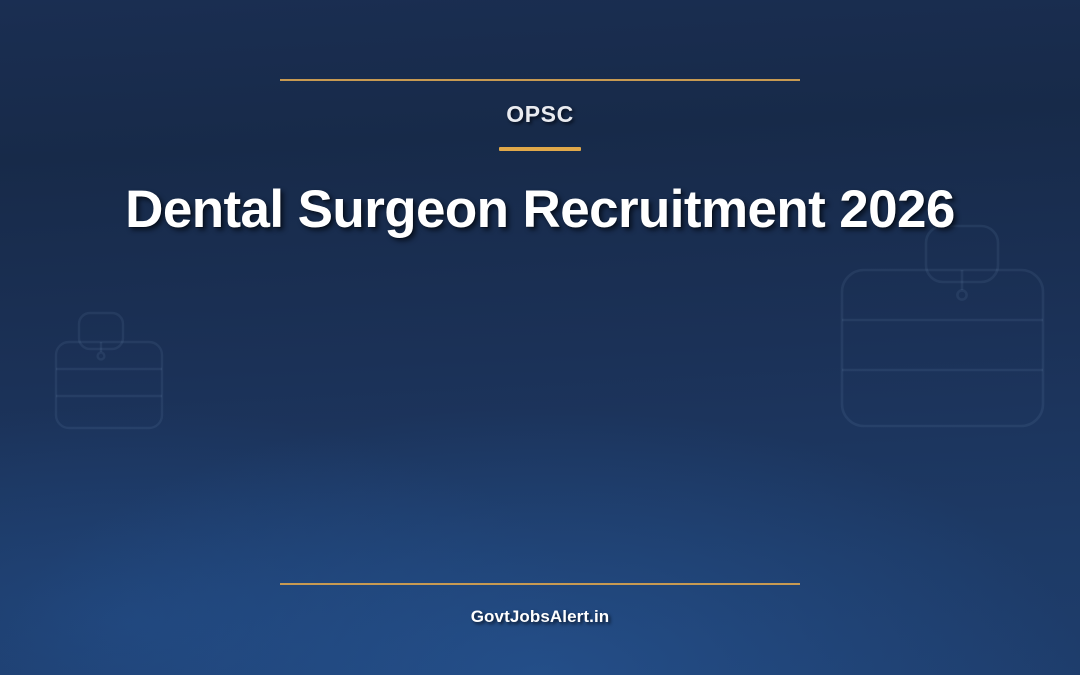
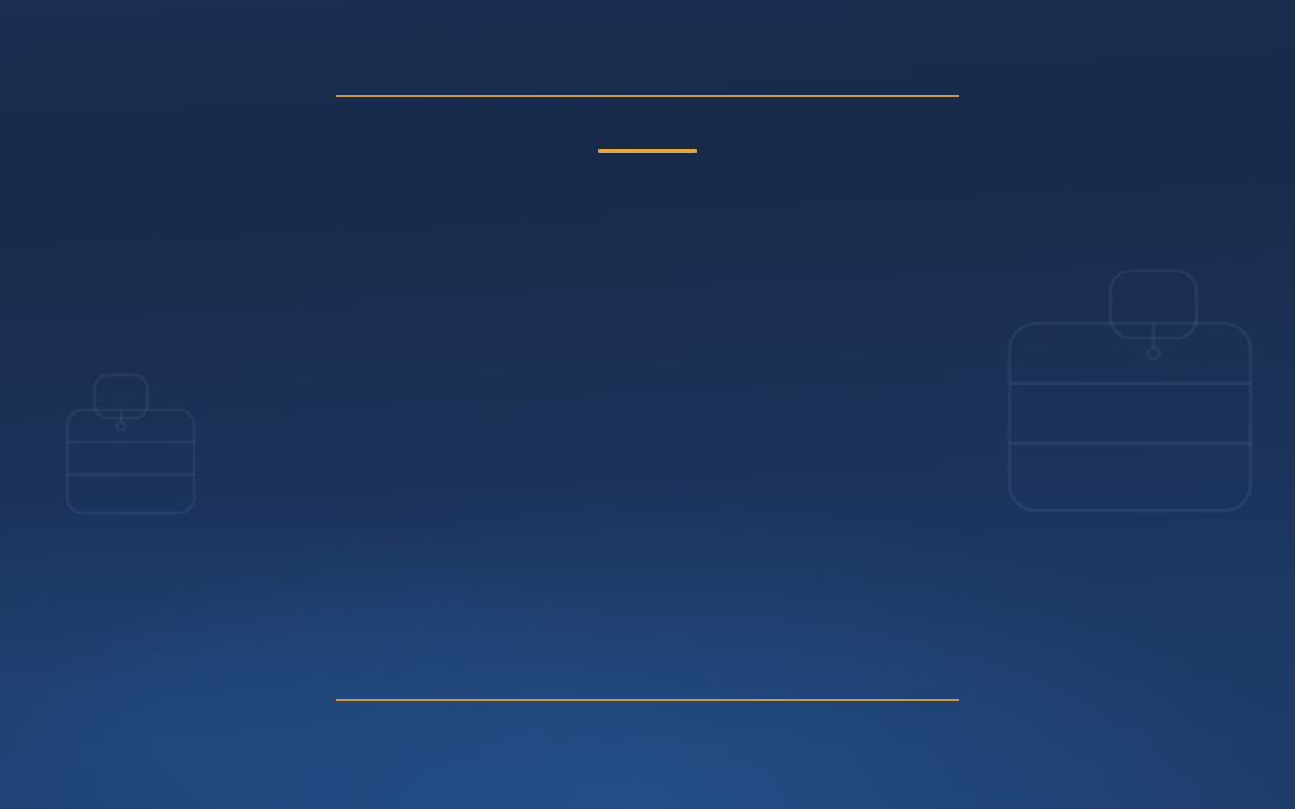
- OPSC
- Dental Surgeon Recruitment 2026
- GovtJobsAlert.in
